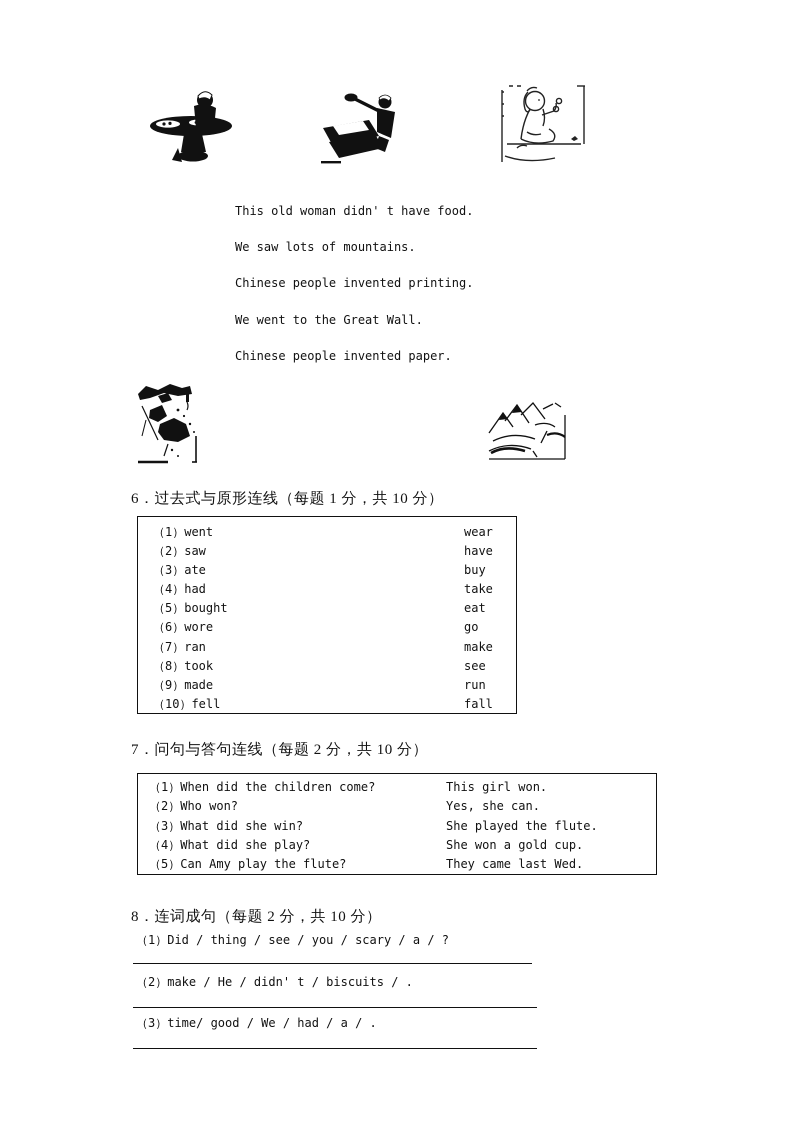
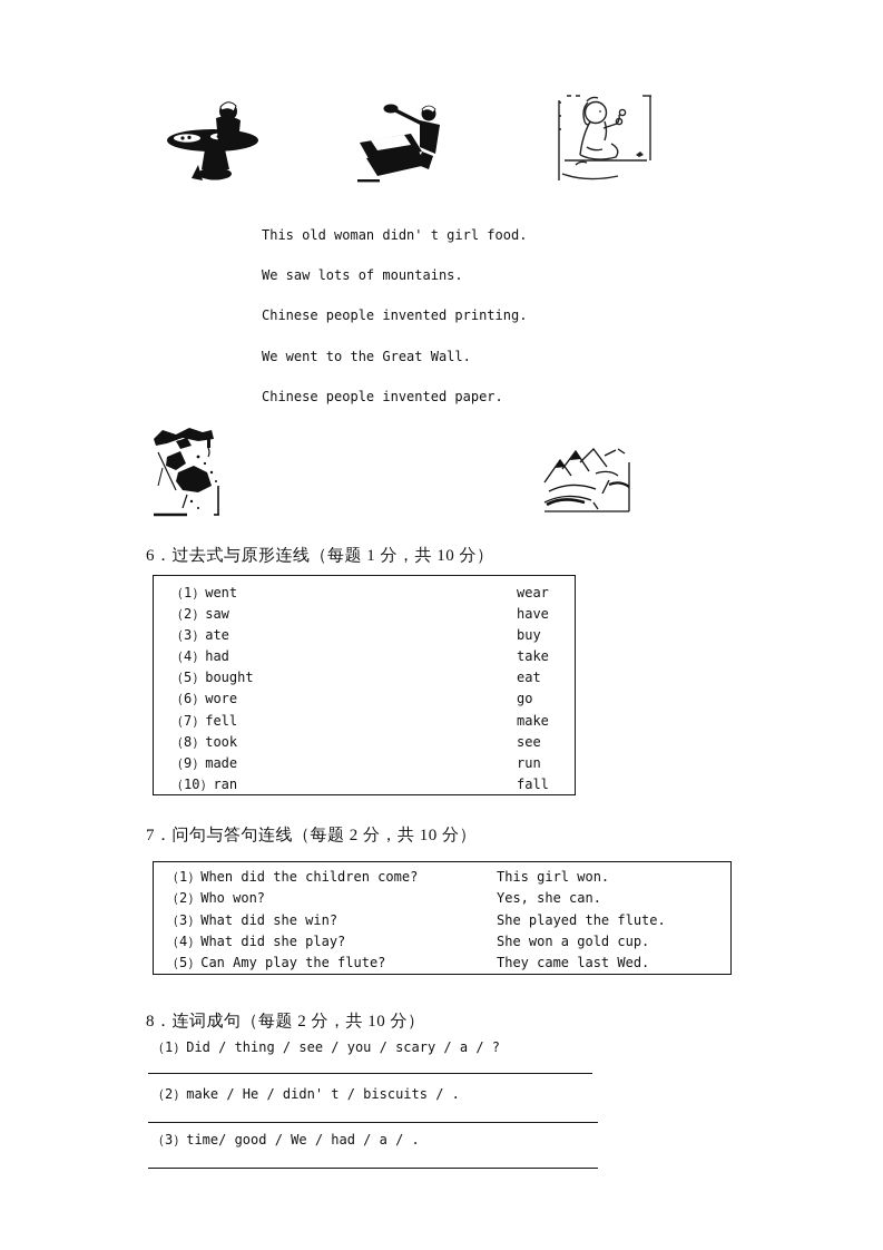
- This old woman didn' t have food.
+ This old woman didn' t girl food.
  We saw lots of mountains.
  Chinese people invented printing.
  We went to the Great Wall.
  Chinese people invented paper.
  6．过去式与原形连线（每题 1 分，共 10 分）
  （1）went
  wear
  （2）saw
  have
  （3）ate
  buy
  （4）had
  take
  （5）bought
  eat
  （6）wore
  go
- （7）ran
+ （7）fell
  make
  （8）took
  see
  （9）made
  run
- （10）fell
+ （10）ran
  fall
  7．问句与答句连线（每题 2 分，共 10 分）
  （1）When did the children come?
  This girl won.
  （2）Who won?
  Yes, she can.
  （3）What did she win?
  She played the flute.
  （4）What did she play?
  She won a gold cup.
  （5）Can Amy play the flute?
  They came last Wed.
  8．连词成句（每题 2 分，共 10 分）
  （1）Did / thing / see / you / scary / a / ?
  （2）make / He / didn' t / biscuits / .
  （3）time/ good / We / had / a / .
